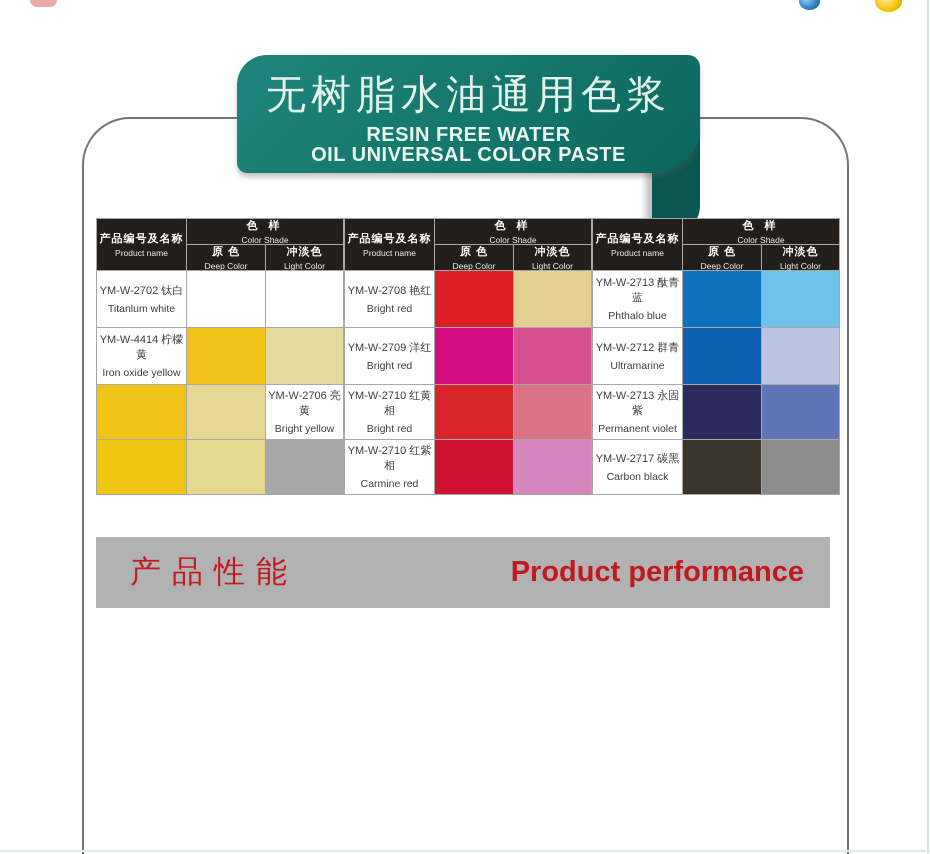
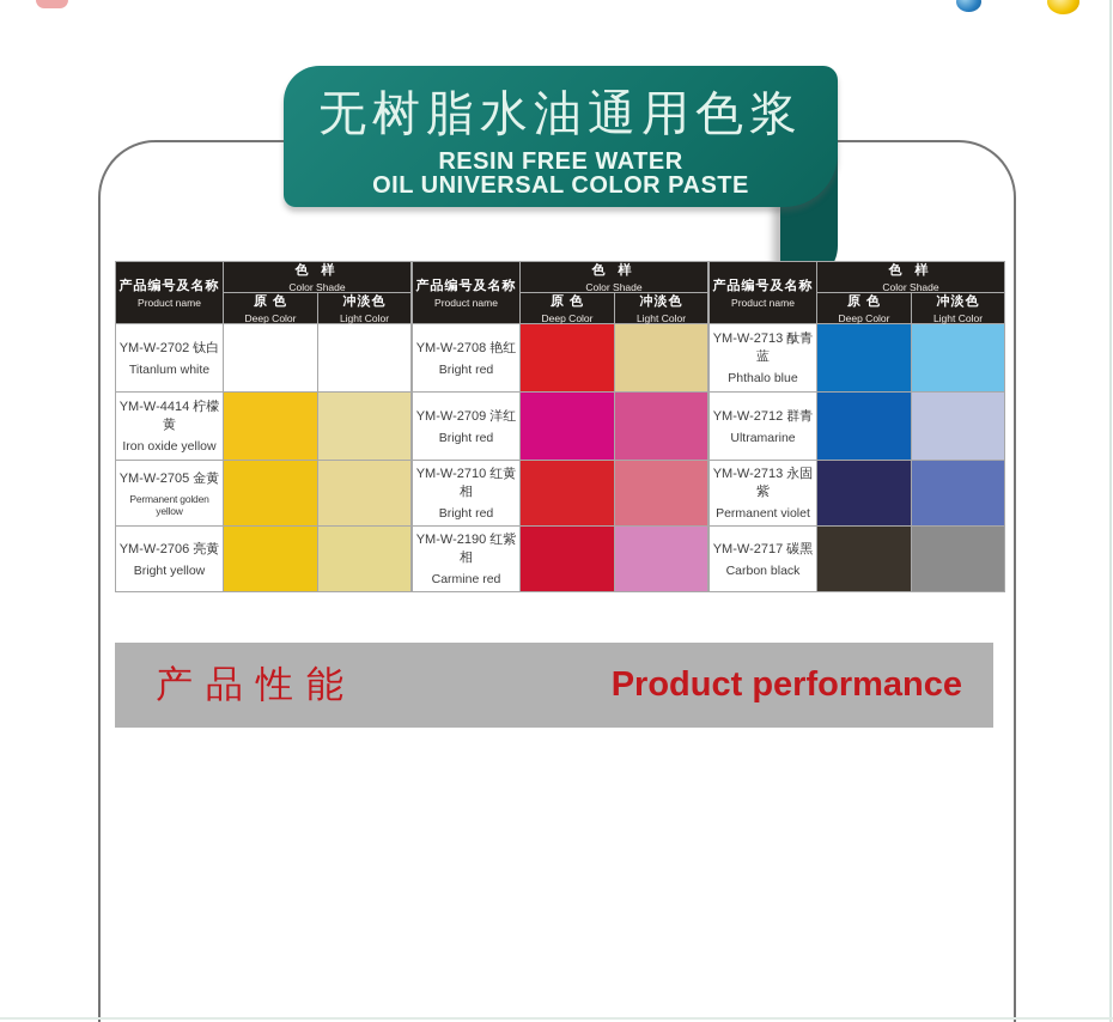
  无树脂水油通用色浆
  RESIN FREE WATER
  OIL UNIVERSAL COLOR PASTE
  产品编号及名称
  Product name
  色 样
  Color Shade
  原 色
  Deep Color
  冲淡色
  Light Color
  YM-W-2702 钛白
  Titanlum white
  YM-W-4414 柠檬黄
  Iron oxide yellow
+ YM-W-2705 金黄
+ Permanent golden yellow
  YM-W-2706 亮黄
  Bright yellow
  产品编号及名称
  Product name
  色 样
  Color Shade
  原 色
  Deep Color
  冲淡色
  Light Color
  YM-W-2708 艳红
  Bright red
  YM-W-2709 洋红
  Bright red
  YM-W-2710 红黄相
  Bright red
- YM-W-2710 红紫相
+ YM-W-2190 红紫相
  Carmine red
  产品编号及名称
  Product name
  色 样
  Color Shade
  原 色
  Deep Color
  冲淡色
  Light Color
  YM-W-2713 酞青蓝
  Phthalo blue
  YM-W-2712 群青
  Ultramarine
  YM-W-2713 永固紫
  Permanent violet
  YM-W-2717 碳黑
  Carbon black
  产品性能
  Product performance
